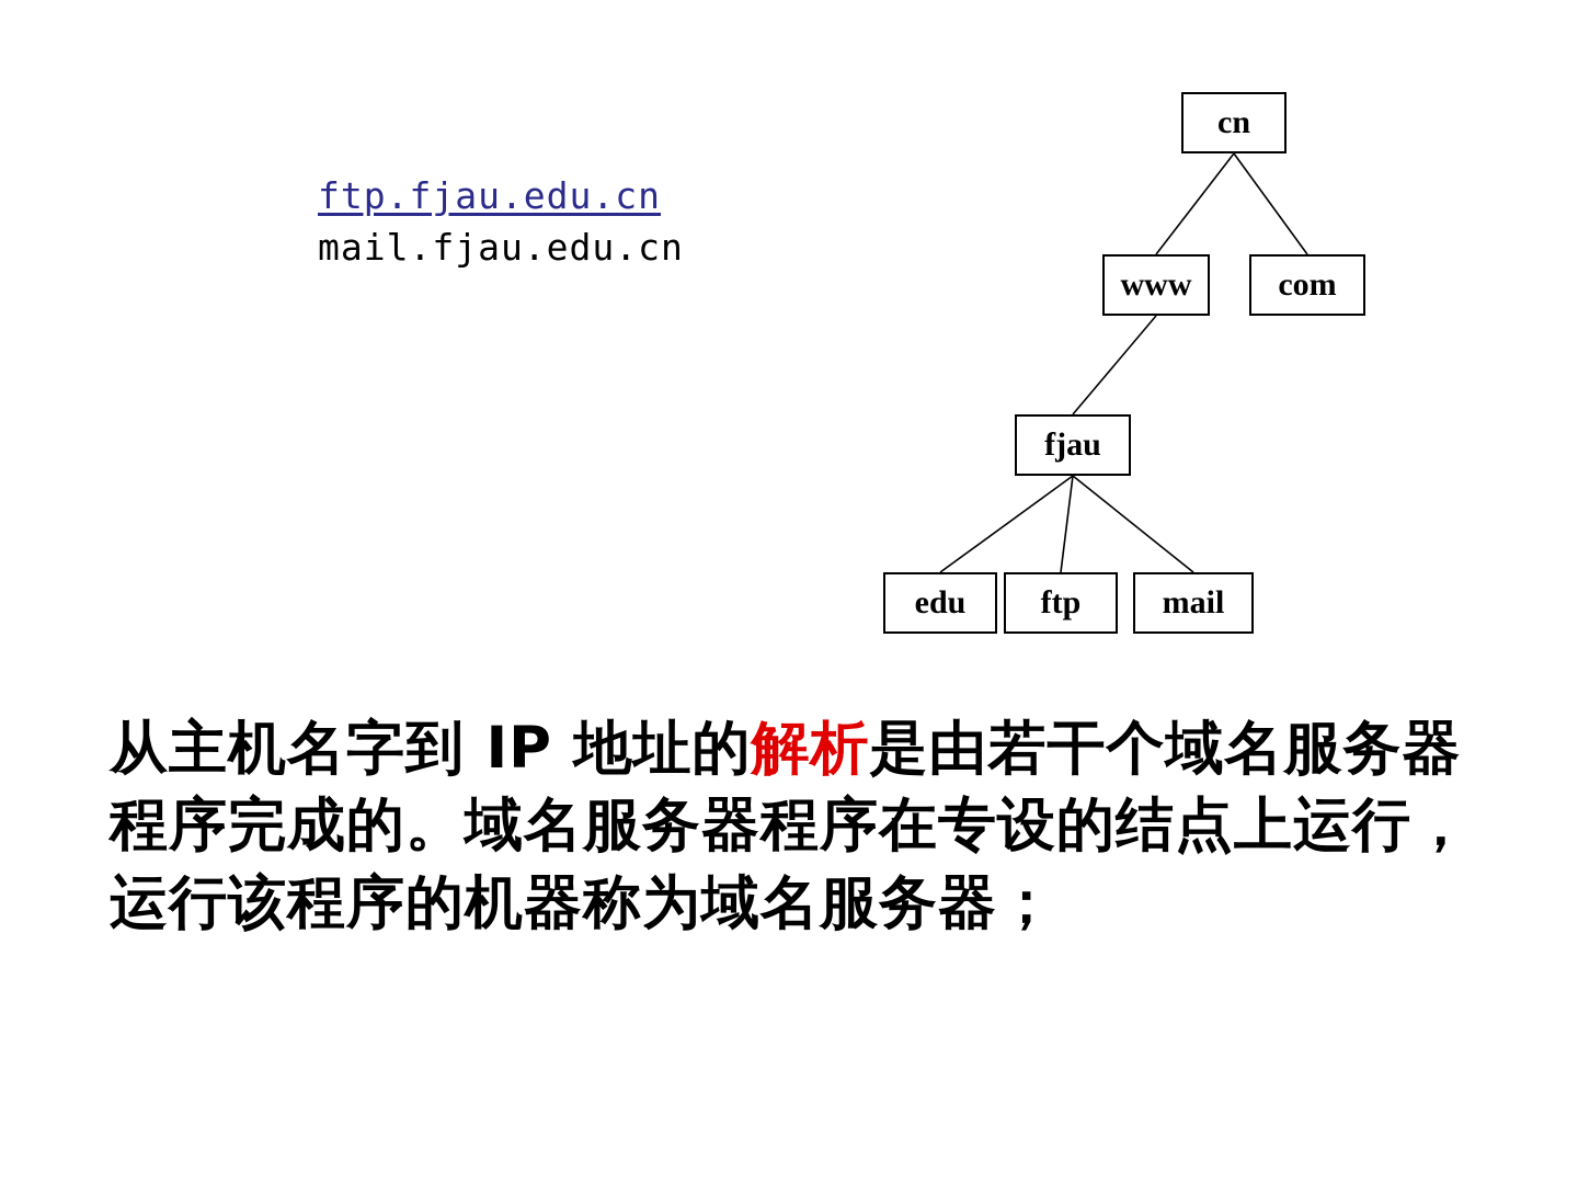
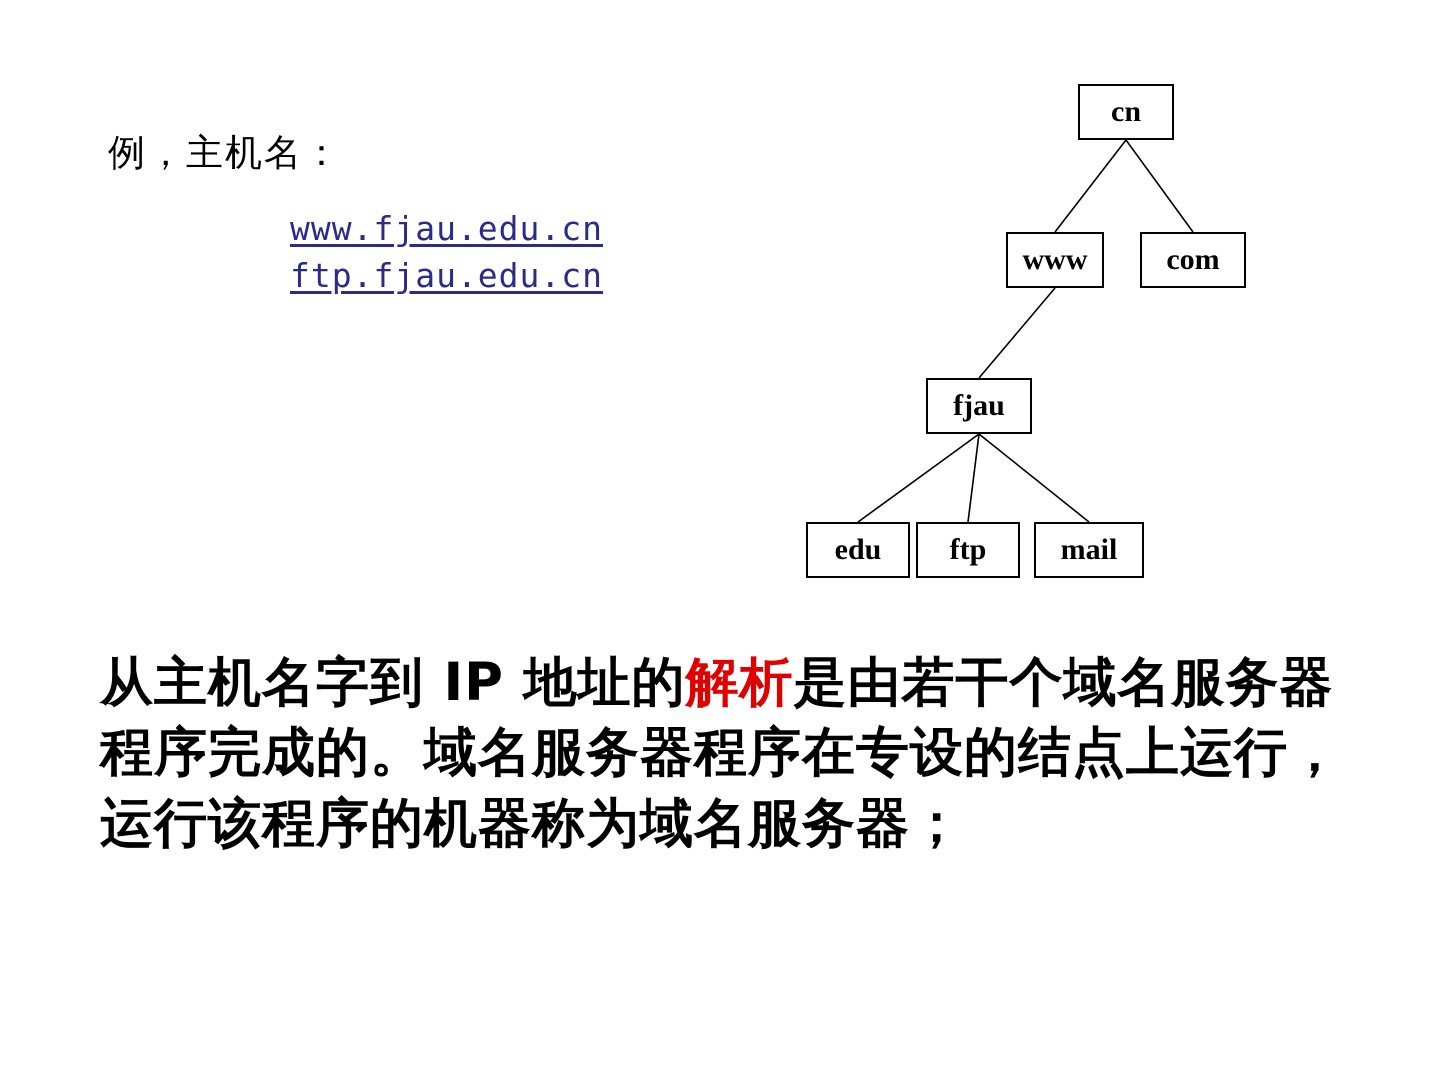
+ 例，主机名：
+ www.fjau.edu.cn
  ftp.fjau.edu.cn
- mail.fjau.edu.cn
  cn
  www
  com
  fjau
  edu
  ftp
  mail
  从主机名字到 IP 地址的解析是由若干个域名服务器程序完成的。域名服务器程序在专设的结点上运行，运行该程序的机器称为域名服务器；
